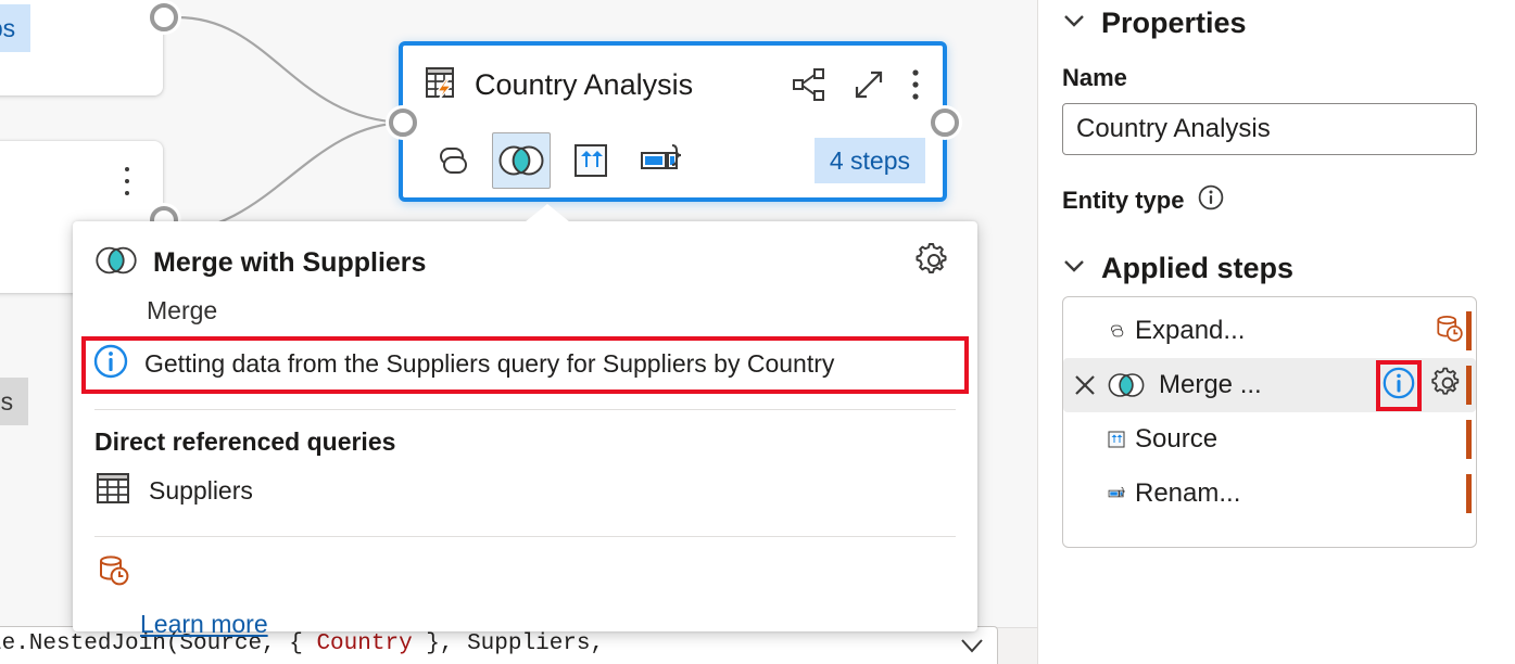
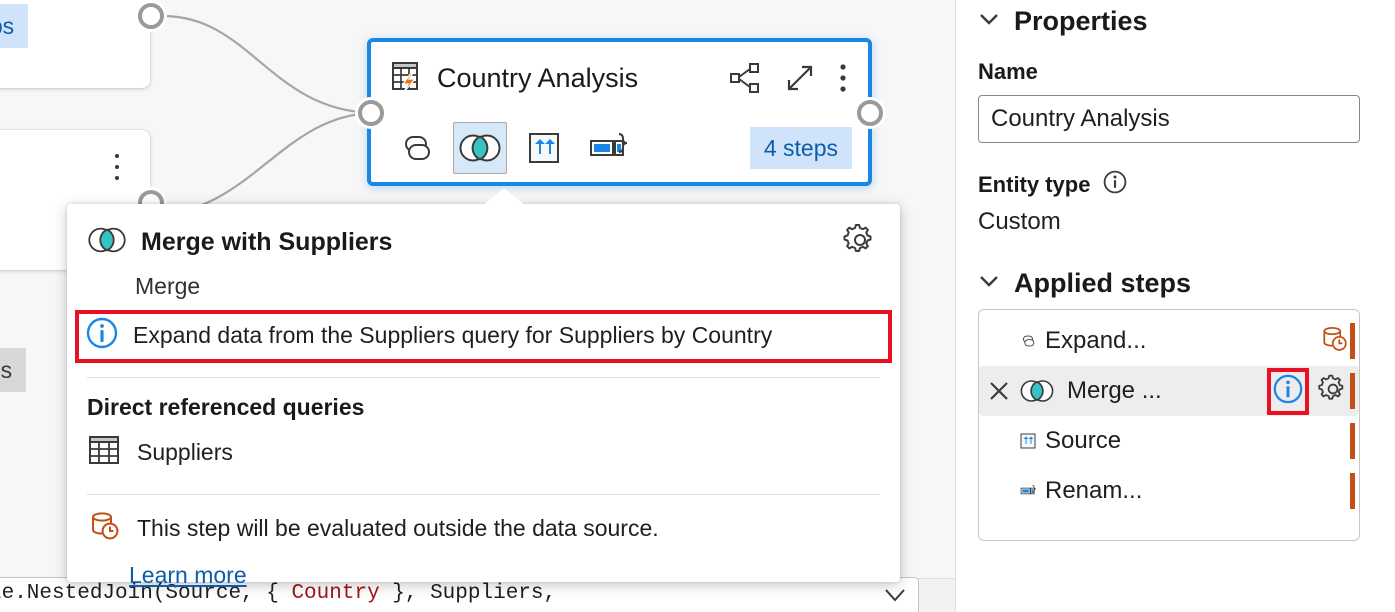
  Country Analysis
  4 steps
  Merge with Suppliers
  Merge
- Getting data from the Suppliers query for Suppliers by Country
+ Expand data from the Suppliers query for Suppliers by Country
  Direct referenced queries
  Suppliers
+ This step will be evaluated outside the data source.
  Learn more
  e.NestedJoin(Source, { Country }, Suppliers,
  Properties
  Name
  Country Analysis
  Entity type
+ Custom
  Applied steps
  Expand...
  Merge ...
  Source
  Renam...
